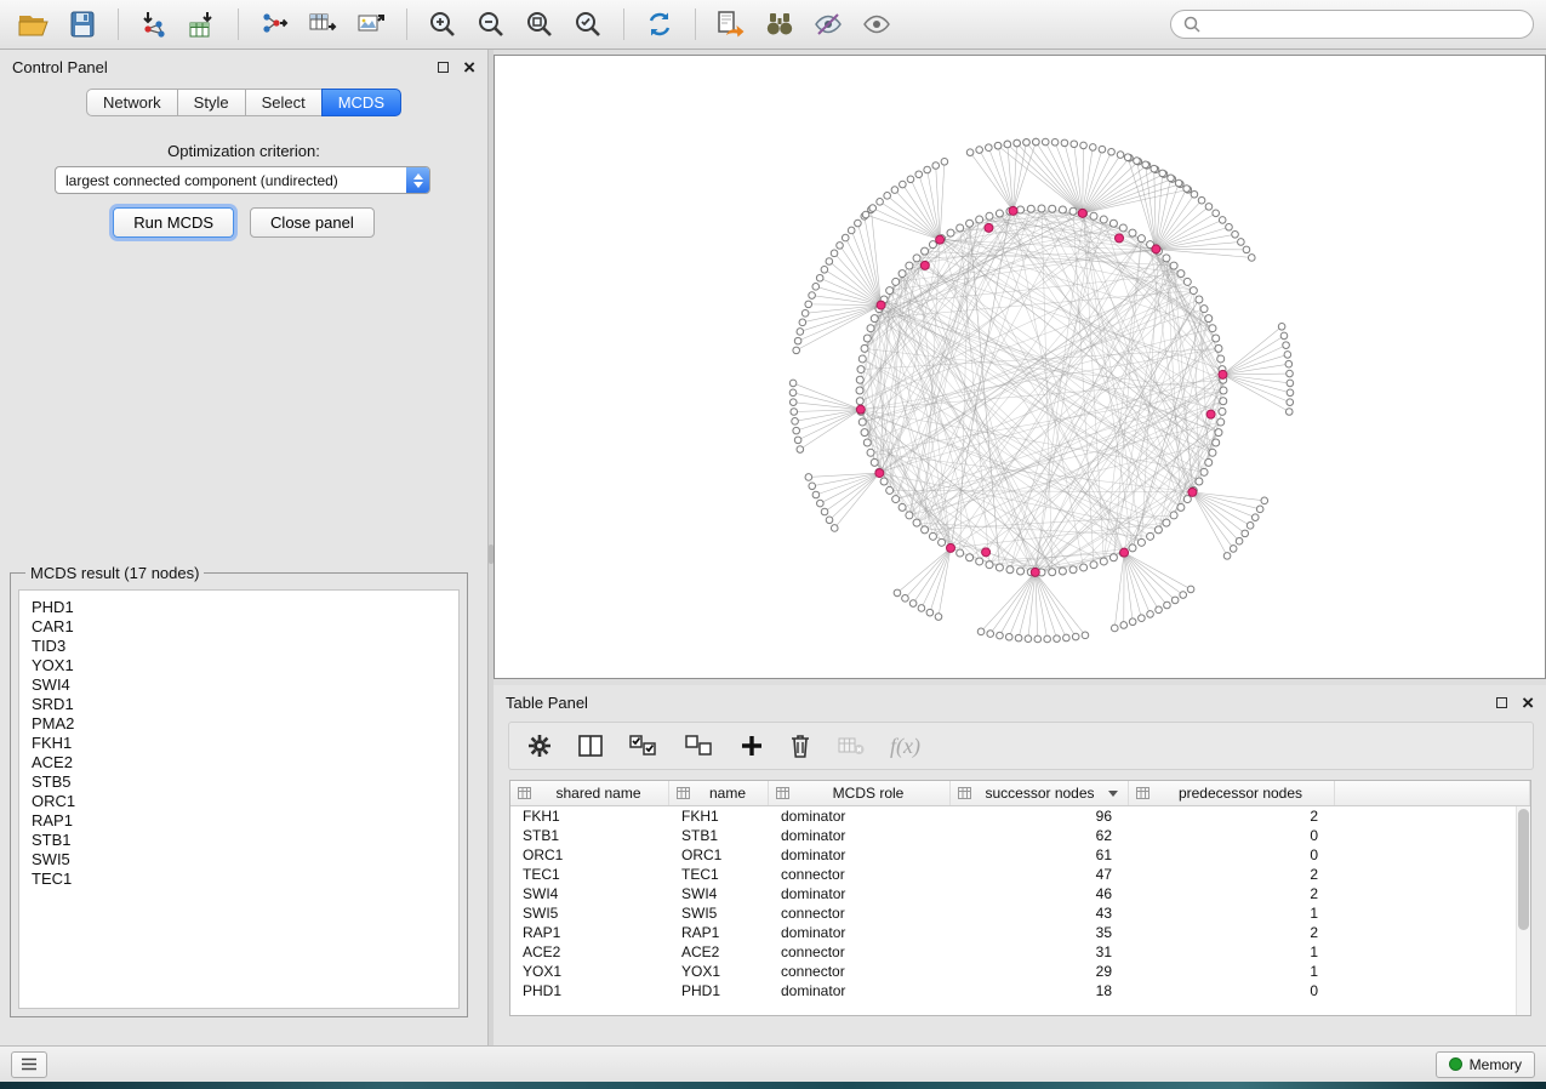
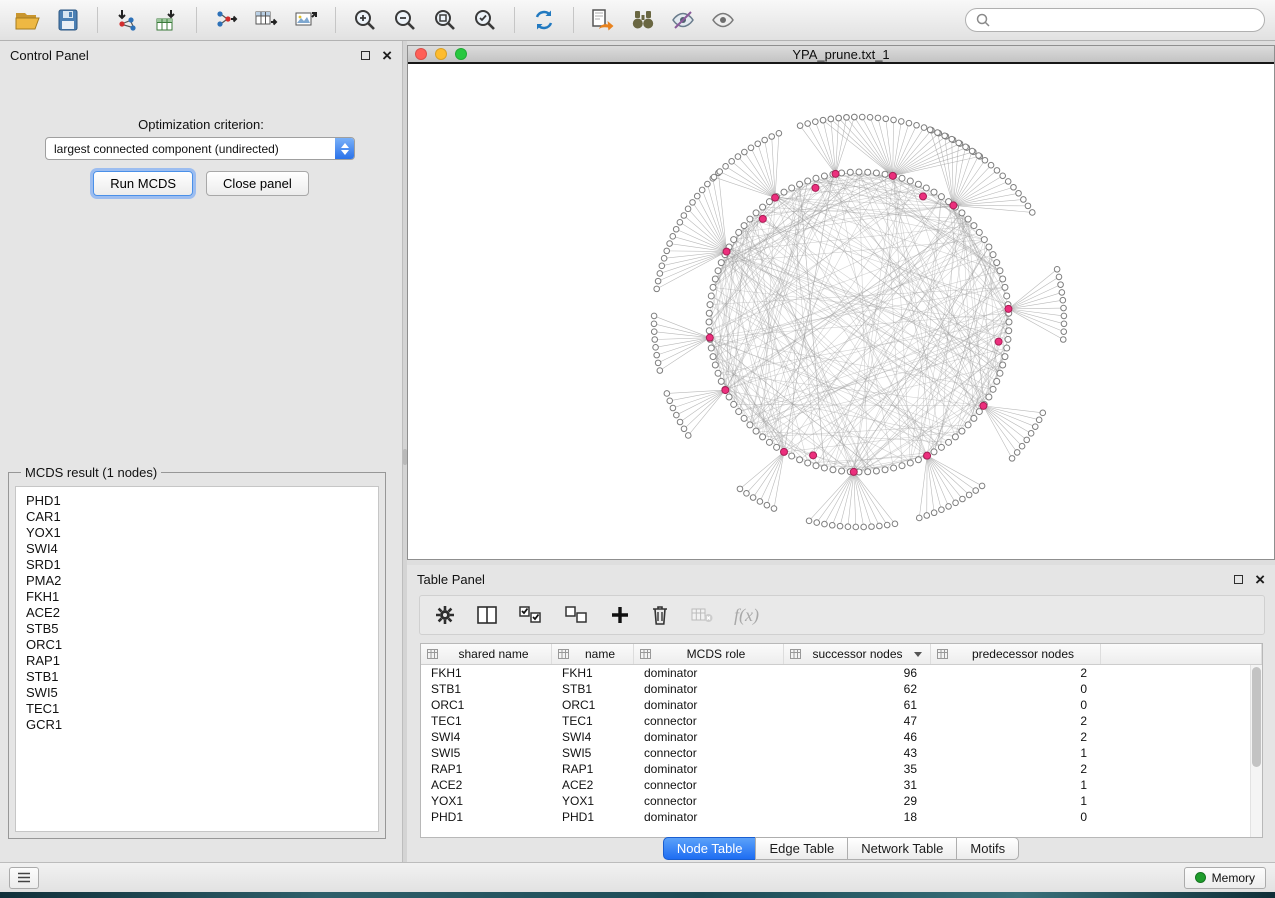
  Control Panel
  ×
- Network
- Style
- Select
- MCDS
  Optimization criterion:
  largest connected component (undirected)
  Run MCDS
  Close panel
- MCDS result (17 nodes)
+ MCDS result (1 nodes)
  PHD1
  CAR1
- TID3
  YOX1
  SWI4
  SRD1
  PMA2
  FKH1
  ACE2
  STB5
  ORC1
  RAP1
  STB1
  SWI5
  TEC1
+ GCR1
+ YPA_prune.txt_1
  Table Panel
  ×
  f(x)
  shared name
  name
  MCDS role
  successor nodes
  predecessor nodes
  FKH1
  FKH1
  dominator
  96
  2
  STB1
  STB1
  dominator
  62
  0
  ORC1
  ORC1
  dominator
  61
  0
  TEC1
  TEC1
  connector
  47
  2
  SWI4
  SWI4
  dominator
  46
  2
  SWI5
  SWI5
  connector
  43
  1
  RAP1
  RAP1
  dominator
  35
  2
  ACE2
  ACE2
  connector
  31
  1
  YOX1
  YOX1
  connector
  29
  1
  PHD1
  PHD1
  dominator
  18
  0
+ Node Table
+ Edge Table
+ Network Table
+ Motifs
  Memory
